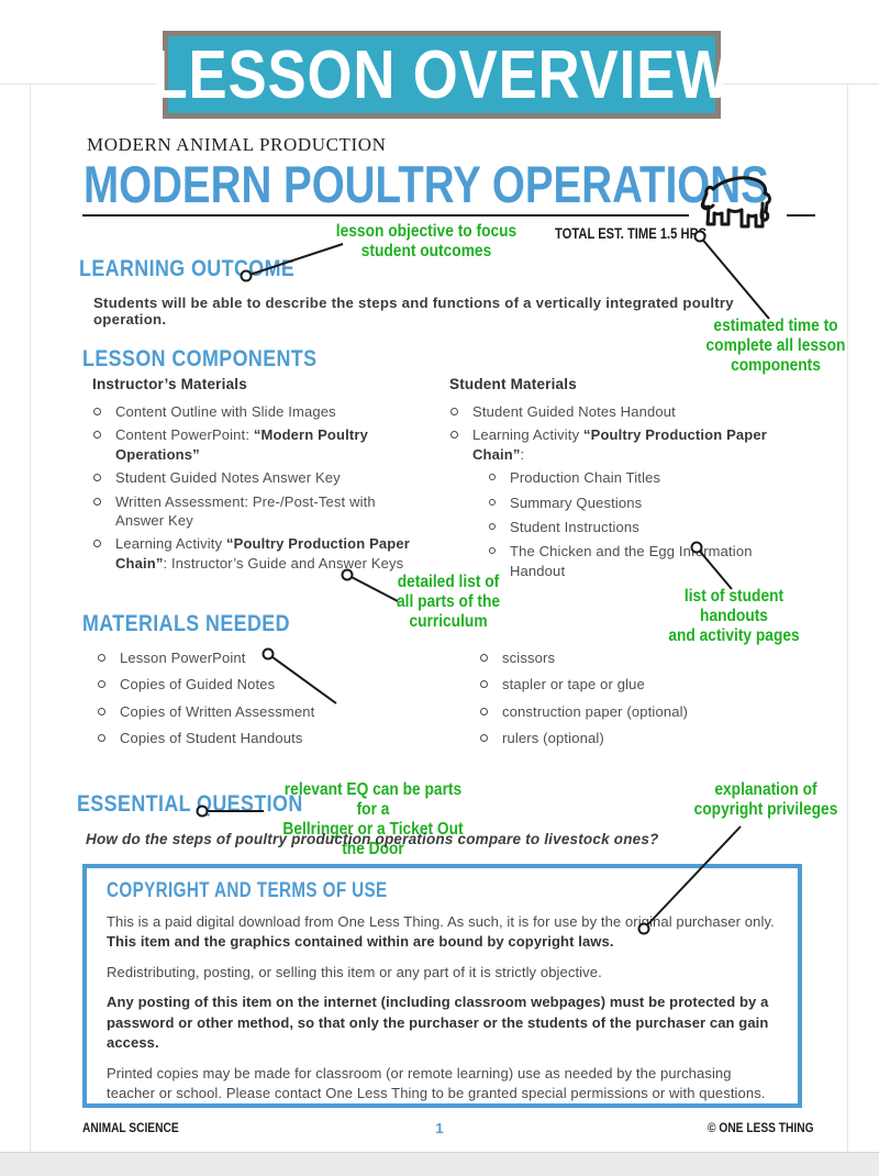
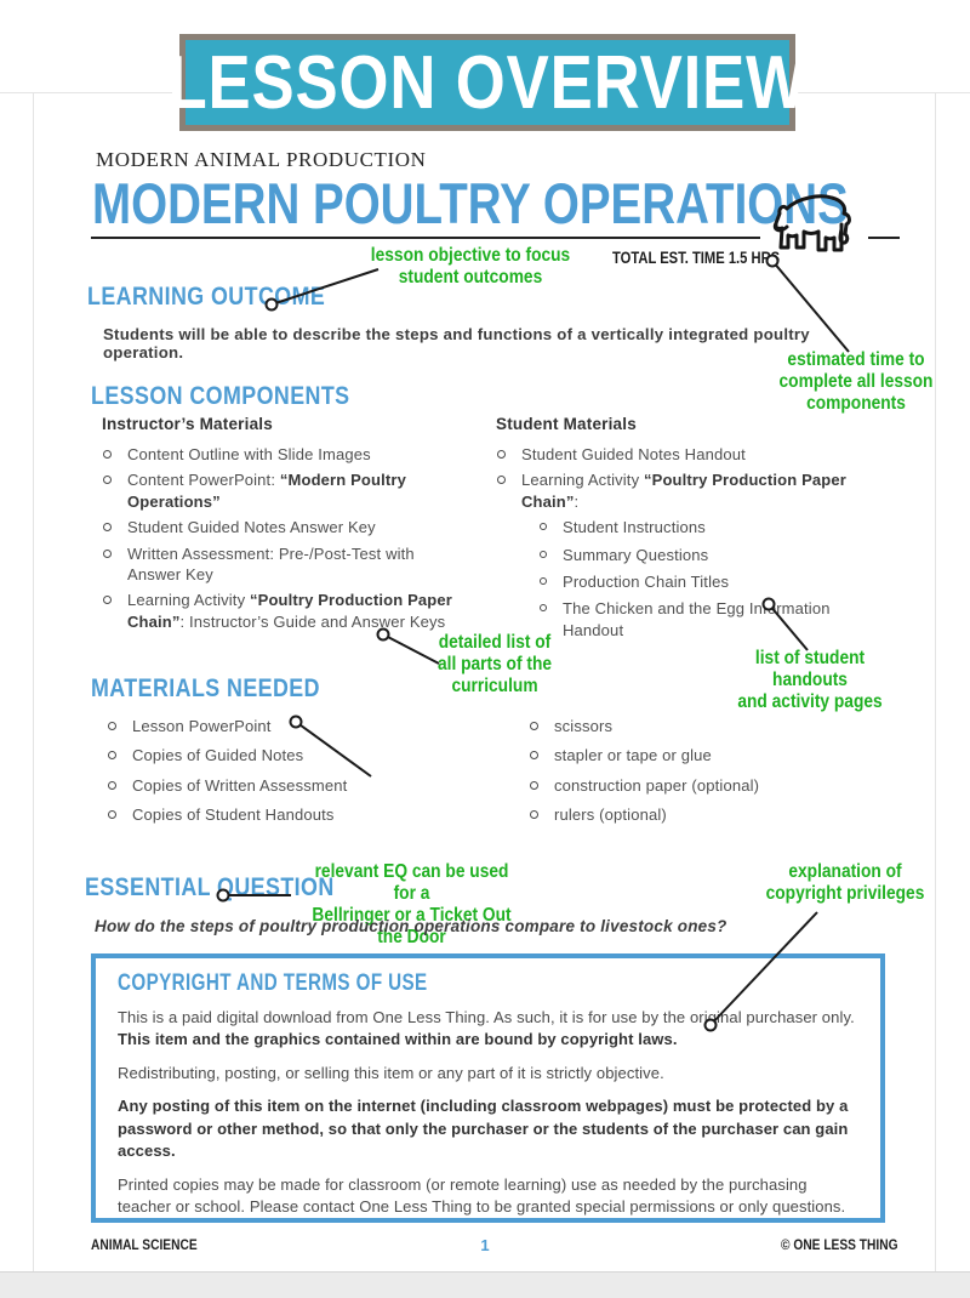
  LESSON OVERVIEW
  MODERN ANIMAL PRODUCTION
  MODERN POULTRY OPERATIONS
  TOTAL EST. TIME 1.5 HR
  lesson objective to focus
  student outcomes
  estimated time to
  complete all lesson
  components
  detailed list of
  all parts of the
  curriculum
  list of student handouts
  and activity pages
- relevant EQ can be parts for a
+ relevant EQ can be used for a
  Bellringer or a Ticket Out the Door
  explanation of
  copyright privileges
  LEARNING OUTCOME
  Students will be able to describe the steps and functions of a vertically integrated poultry operation.
  LESSON COMPONENTS
  Instructor’s Materials
  Content Outline with Slide Images
  Content PowerPoint: “Modern Poultry Operations”
  Student Guided Notes Answer Key
  Written Assessment: Pre-/Post-Test with Answer Key
  Learning Activity “Poultry Production Paper Chain”: Instructor’s Guide and Answer Keys
  Student Materials
  Student Guided Notes Handout
  Learning Activity “Poultry Production Paper Chain”:
- Production Chain Titles
+ Student Instructions
  Summary Questions
- Student Instructions
+ Production Chain Titles
  The Chicken and the Egg Inrmation Handout
  MATERIALS NEEDED
  Lesson PowerPoint
  Copies of Guided Notes
  Copies of Written Assessment
  Copies of Student Handouts
  scissors
  stapler or tape or glue
  construction paper (optional)
  rulers (optional)
  ESSENTIAL QUESTION
  How do the steps of poultry production operations compare to livestock ones?
  COPYRIGHT AND TERMS OF USE
  This is a paid digital download from One Less Thing. As such, it is for use by the orignal purchaser only. This item and the graphics contained within are bound by copyright laws.
  Redistributing, posting, or selling this item or any part of it is strictly objective.
  Any posting of this item on the internet (including classroom webpages) must be protected by a password or other method, so that only the purchaser or the students of the purchaser can gain access.
- Printed copies may be made for classroom (or remote learning) use as needed by the purchasing teacher or school. Please contact One Less Thing to be granted special permissions or with questions.
+ Printed copies may be made for classroom (or remote learning) use as needed by the purchasing teacher or school. Please contact One Less Thing to be granted special permissions or only questions.
  ANIMAL SCIENCE
  1
  © ONE LESS THING
